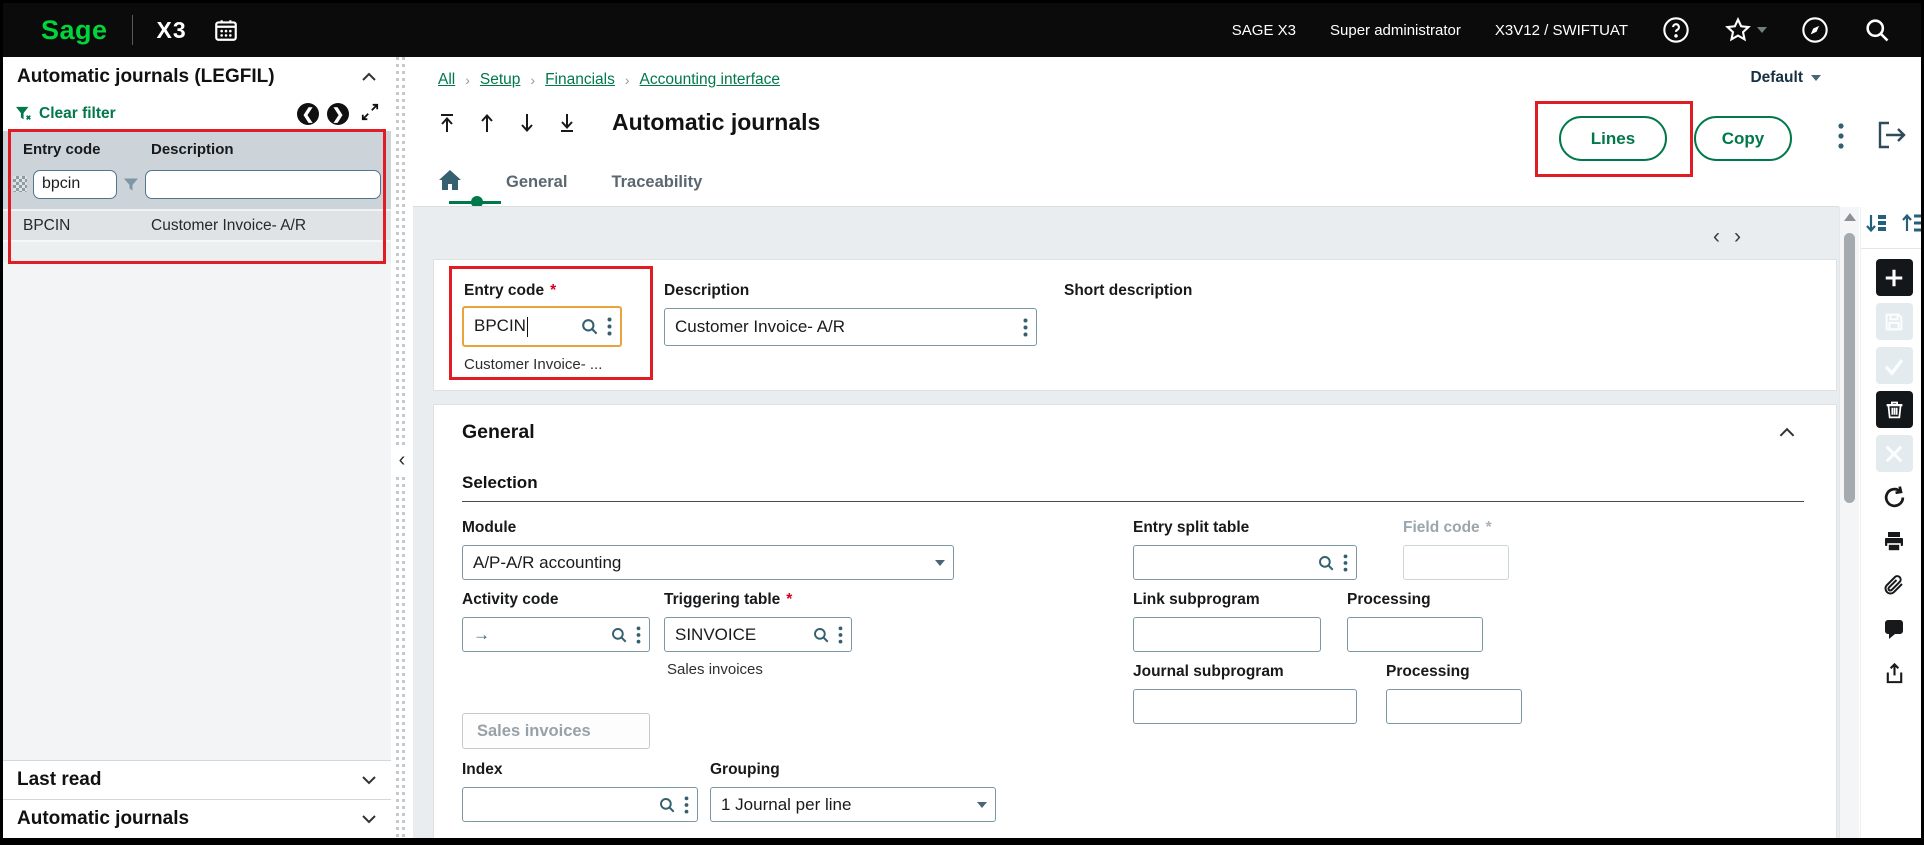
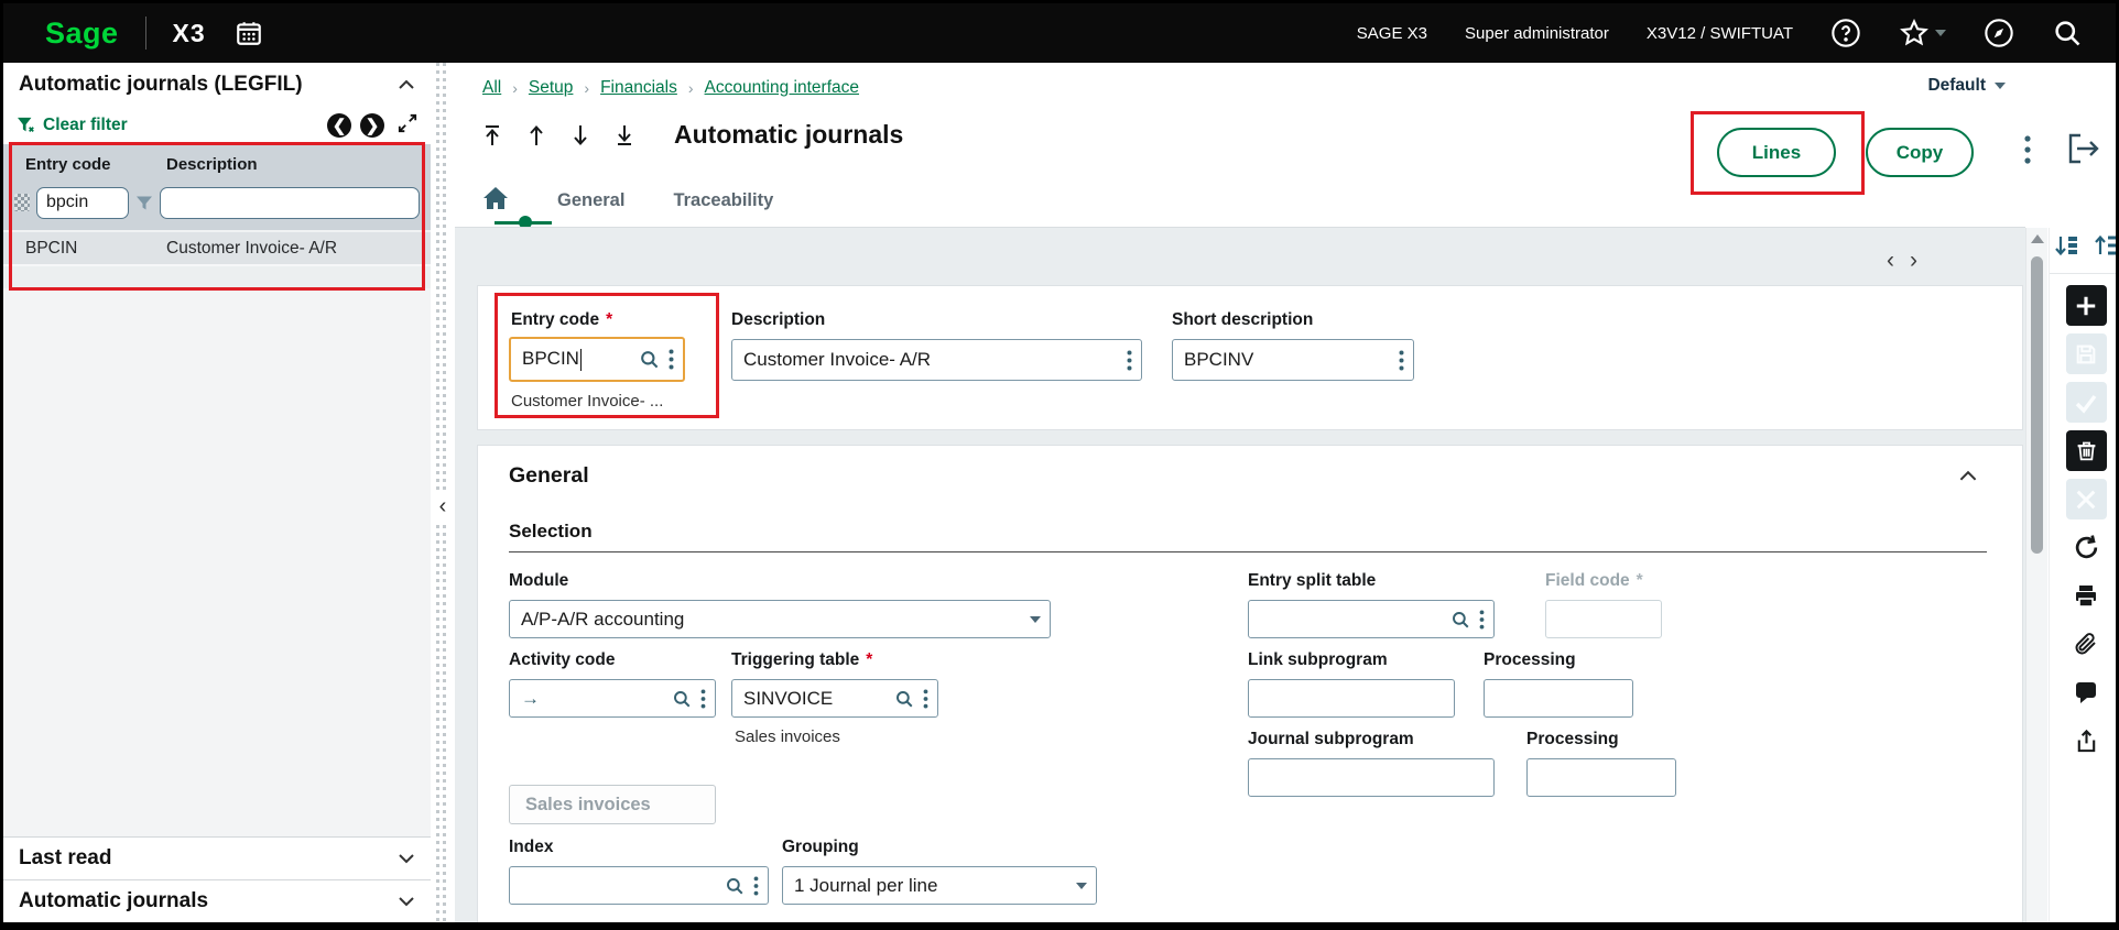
  Sage
  X3
  SAGE X3
  Super administrator
  X3V12 / SWIFTUAT
  Automatic journals (LEGFIL)
  Clear filter
  ❮
  ❯
  Entry code
  Description
  bpcin
  BPCIN
  Customer Invoice- A/R
  Last read
  Automatic journals
  ‹
  All
  ›
  Setup
  ›
  Financials
  ›
  Accounting interface
  Default
  Automatic journals
  Lines
  Copy
  General
  Traceability
  ‹›
  Entry code
  *
  BPCIN
  Customer Invoice- ...
  Description
  Customer Invoice- A/R
  Short description
+ BPCINV
  General
  Selection
  Module
  A/P-A/R accounting
  Entry split table
  Field code
  *
  Activity code
  →
  Triggering table
  *
  SINVOICE
  Sales invoices
  Link subprogram
  Processing
  Journal subprogram
  Processing
  Sales invoices
  Index
  Grouping
  1 Journal per line
